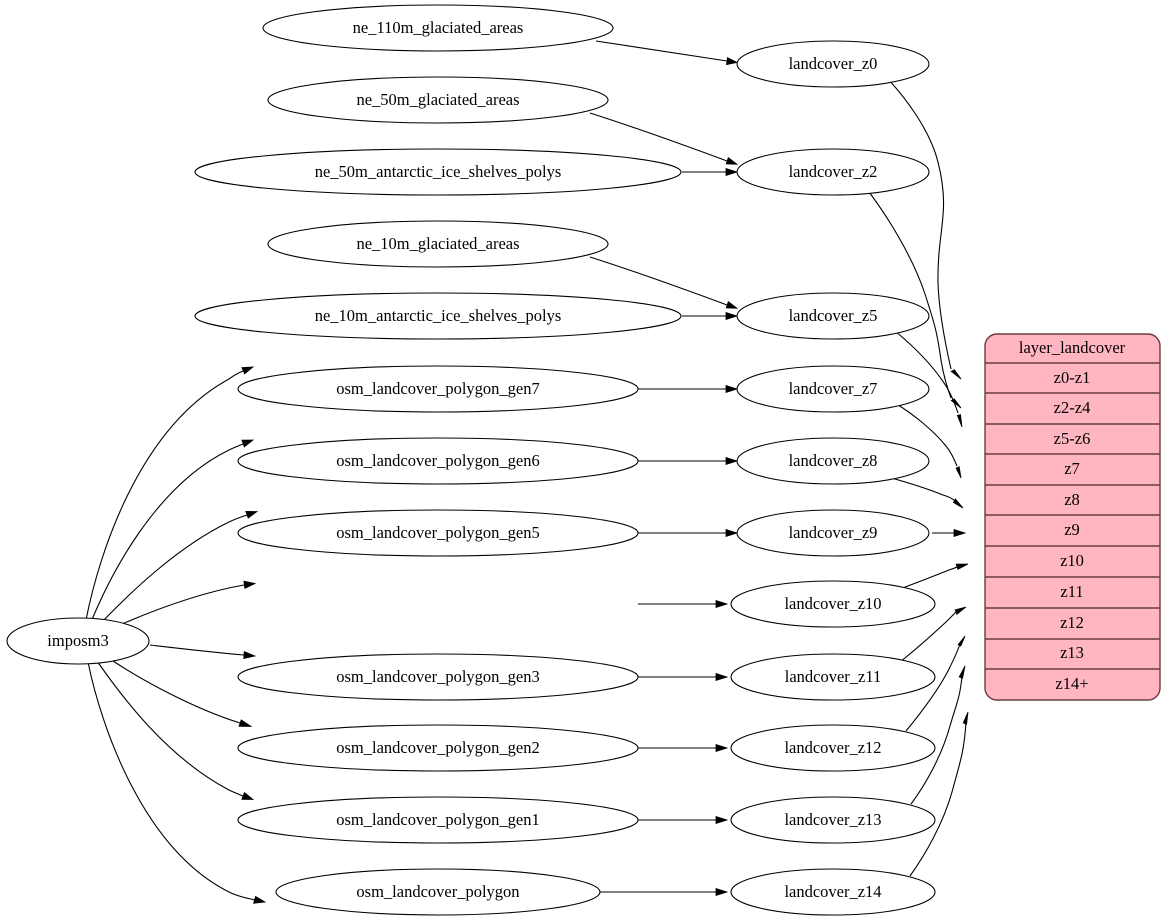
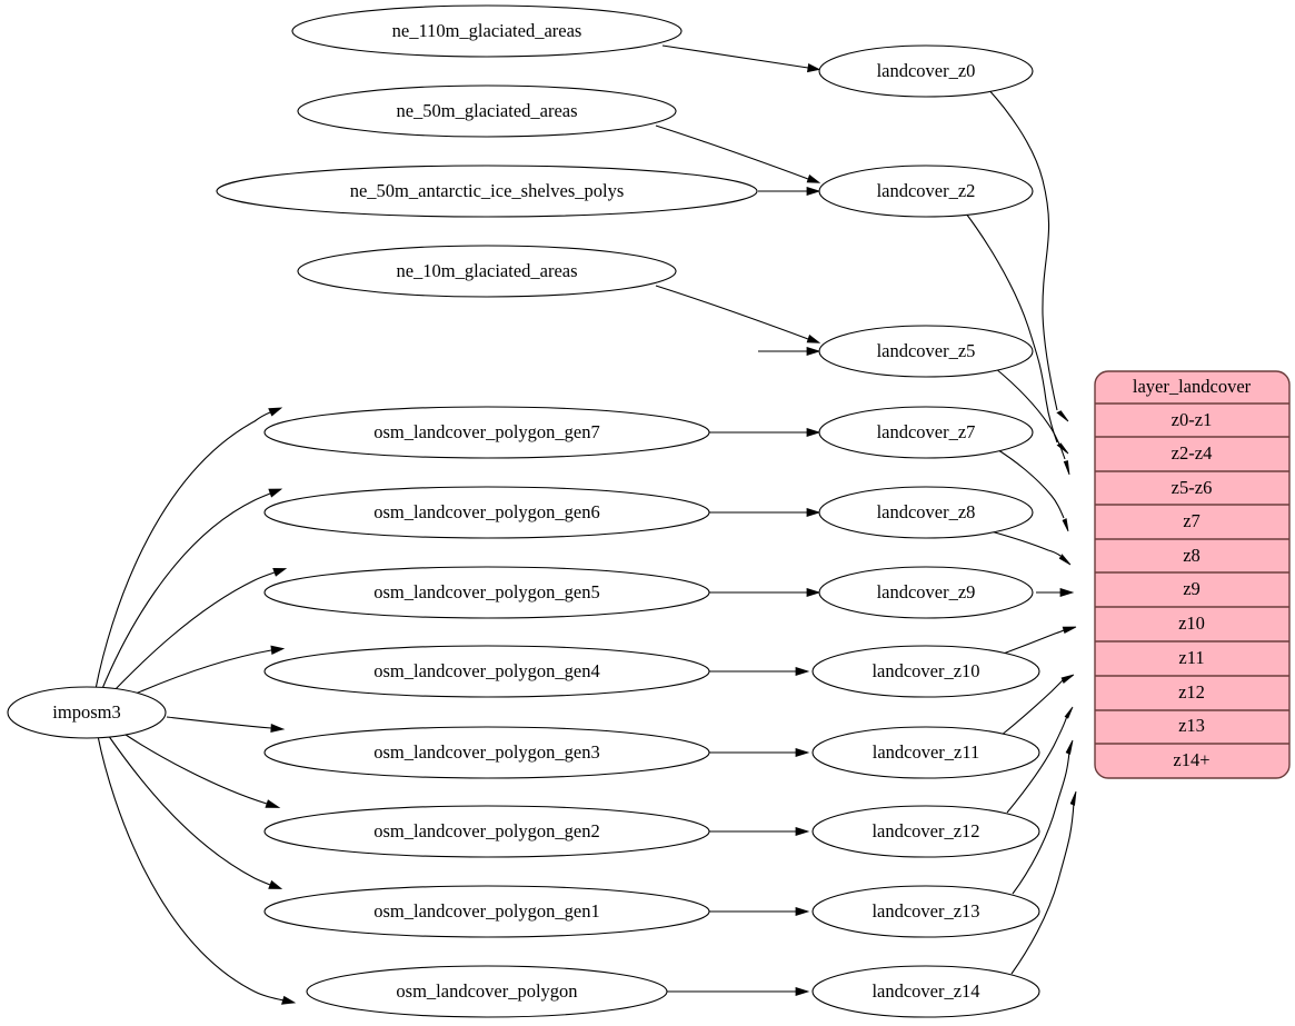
  ne_110m_glaciated_areas
  ne_50m_glaciated_areas
  ne_50m_antarctic_ice_shelves_polys
  ne_10m_glaciated_areas
- ne_10m_antarctic_ice_shelves_polys
  imposm3
  osm_landcover_polygon_gen7
  osm_landcover_polygon_gen6
  osm_landcover_polygon_gen5
+ osm_landcover_polygon_gen4
  osm_landcover_polygon_gen3
  osm_landcover_polygon_gen2
  osm_landcover_polygon_gen1
  osm_landcover_polygon
  landcover_z0
  landcover_z2
  landcover_z5
  landcover_z7
  landcover_z8
  landcover_z9
  landcover_z10
  landcover_z11
  landcover_z12
  landcover_z13
  landcover_z14
  layer_landcover
  z0-z1
  z2-z4
  z5-z6
  z7
  z8
  z9
  z10
  z11
  z12
  z13
  z14+
